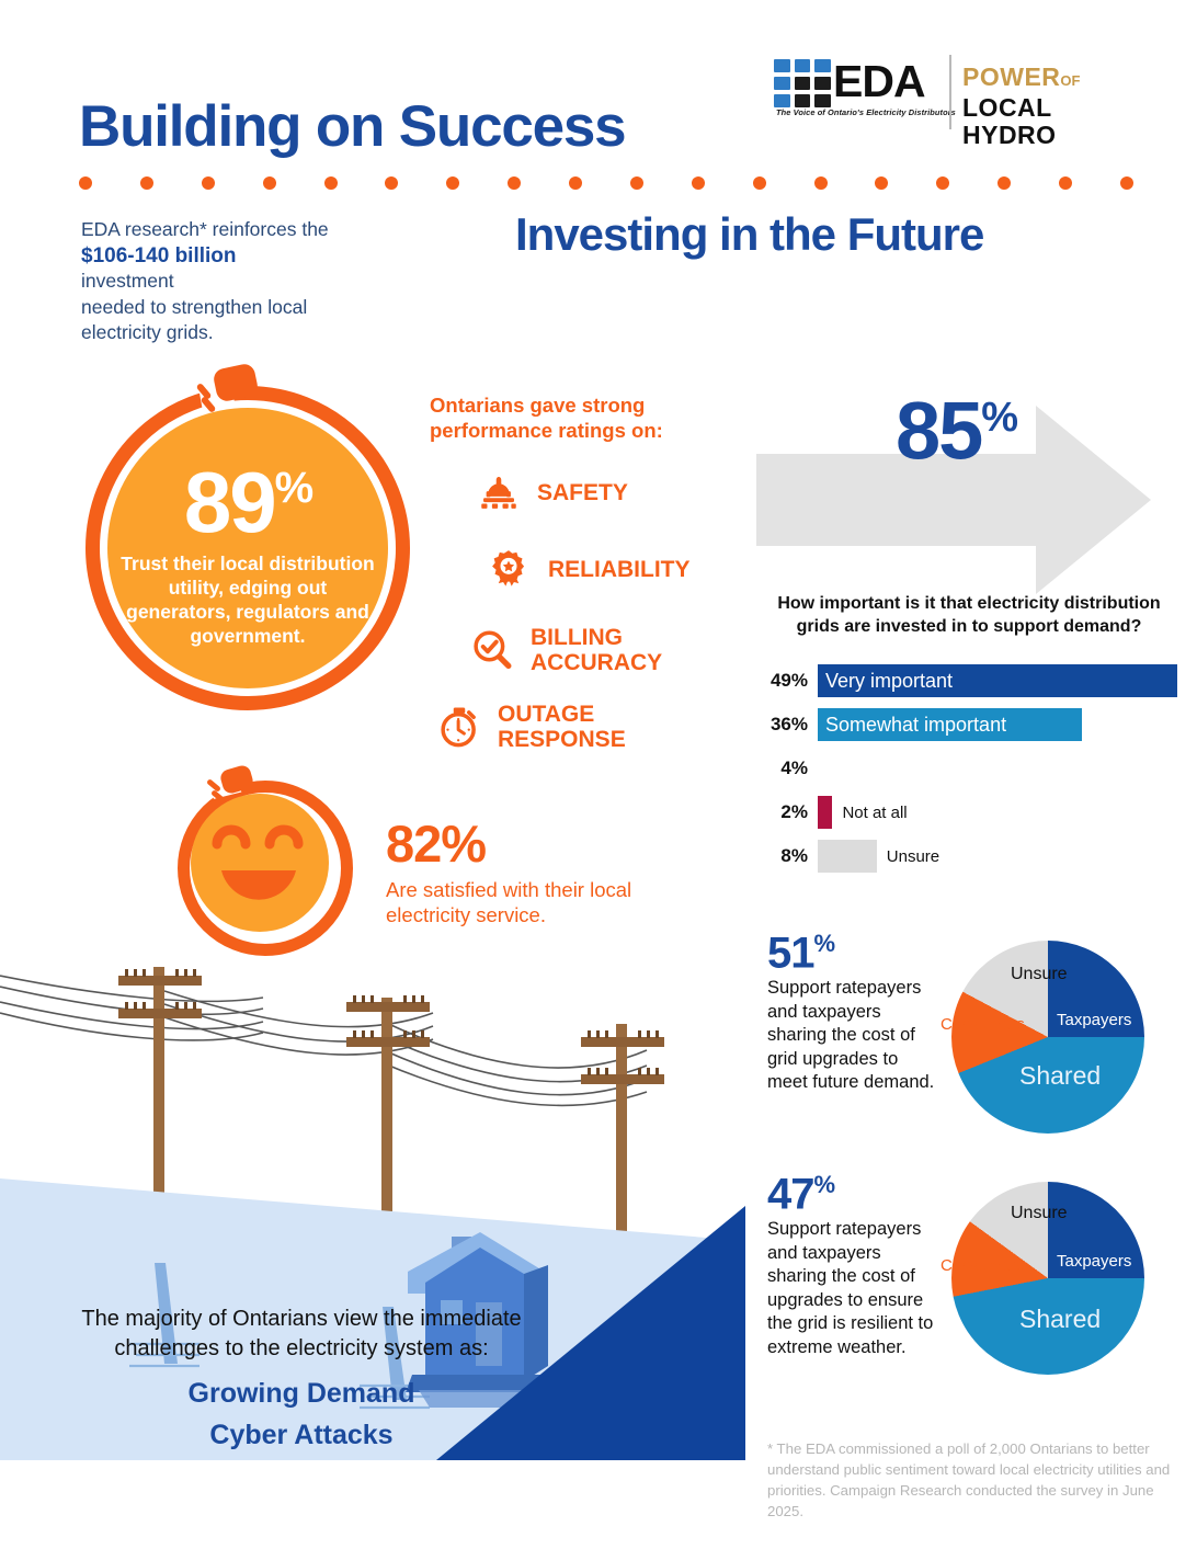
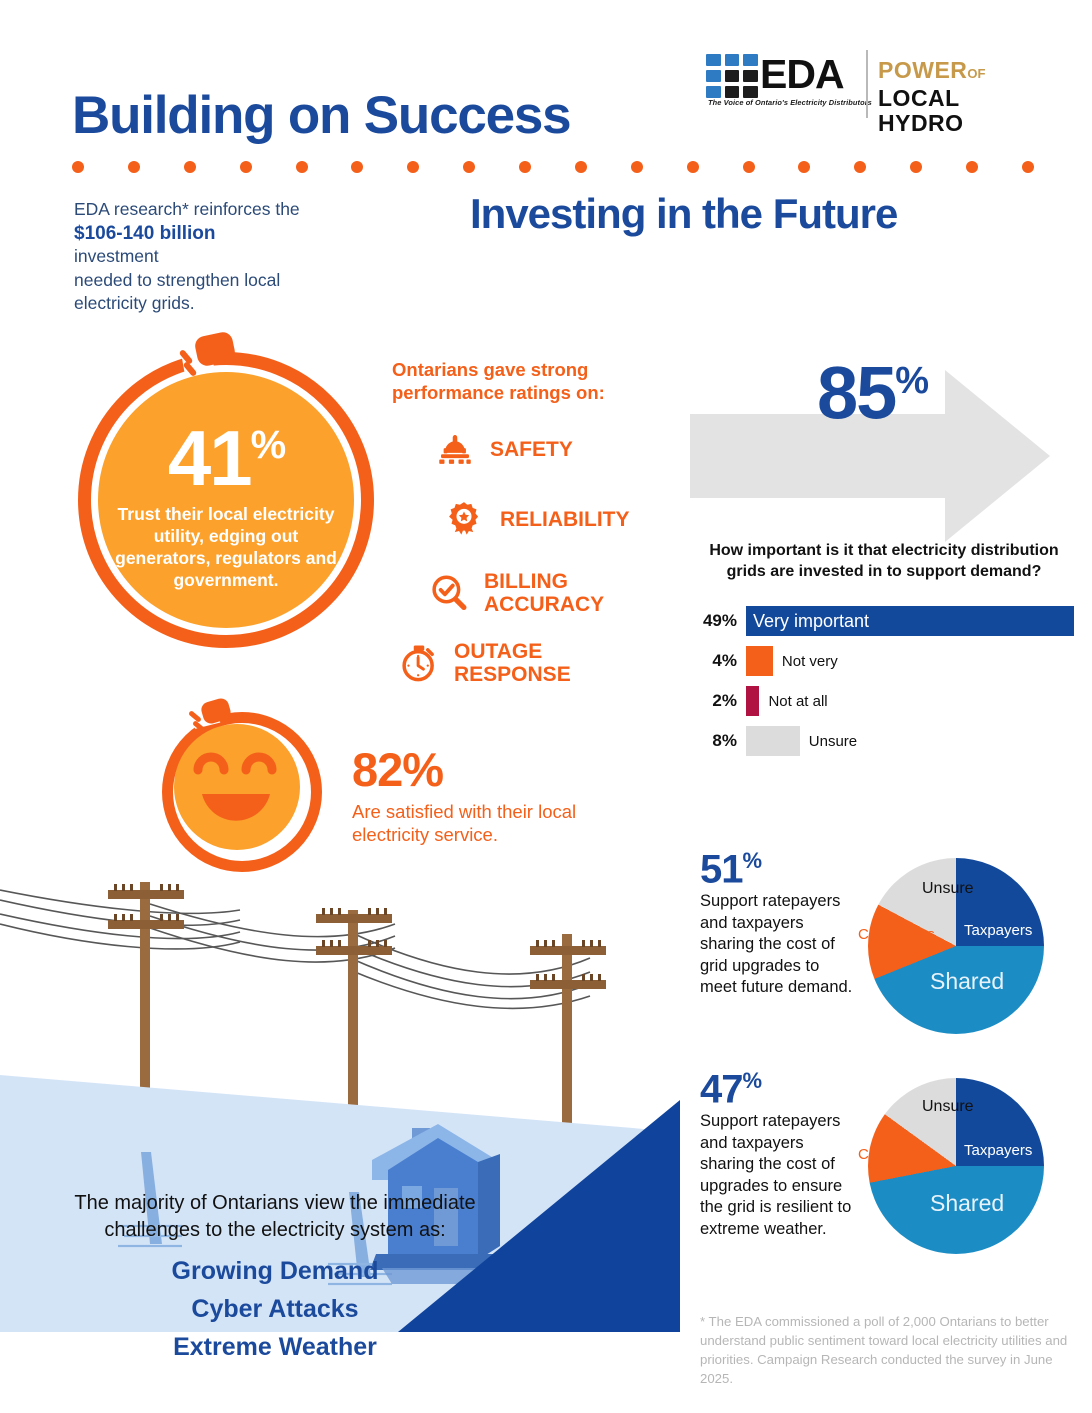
  EDA
  The Voice of Ontario's Electricity Distributos
  POWEROF
  LOCAL HYDRO
  Building on Success
  EDA research* reinforces the
  $106-140 billion
  investment
  needed to strengthen local
  electricity grids.
  Investing in the Future
- 89%
+ 41%
- Trust their local distribution utility, edging out generators, regulators and government.
+ Trust their local electricity utility, edging out generators, regulators and government.
  Ontarians gave strong performance ratings on:
  SAFETY
  RELIABILITY
  BILLING
  ACCURACY
  OUTAGE
  RESPONSE
  82%
  Are satisfied with their local electricity service.
  The majority of Ontarians view the immediate challenges to the electricity system as:
  Growing Demand
  Cyber Attacks
+ Extreme Weather
  85%
  How important is it that electricity distribution grids are invested in to support demand?
  49%
  Very important
- 36%
- Somewhat important
  4%
+ Not very
  2%
  Not at all
  8%
  Unsure
  51%
  Support ratepayers and taxpayers sharing the cost of grid upgrades to meet future demand.
  Taxpayers
  Shared
  Consumers
  Unsure
  47%
  Support ratepayers and taxpayers sharing the cost of upgrades to ensure the grid is resilient to extreme weather.
  Taxpayers
  Shared
  Consumers
  Unsure
  * The EDA commissioned a poll of 2,000 Ontarians to better understand public sentiment toward local electricity utilities and priorities. Campaign Research conducted the survey in June 2025.
